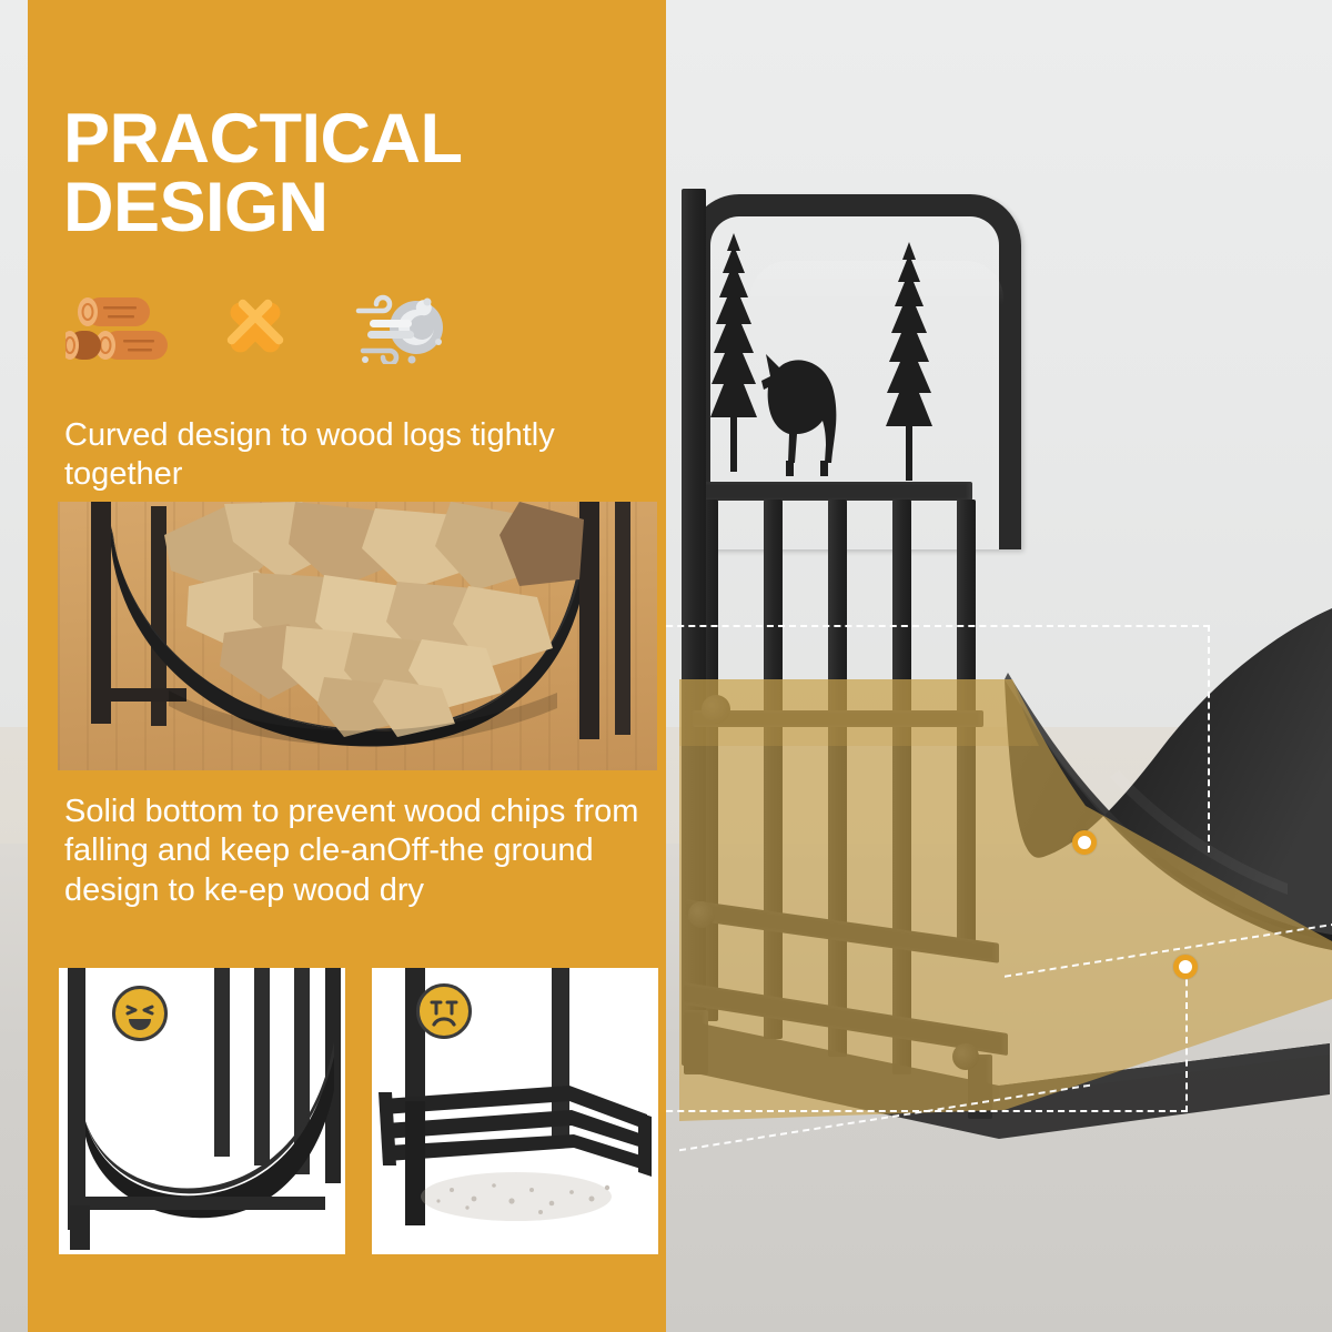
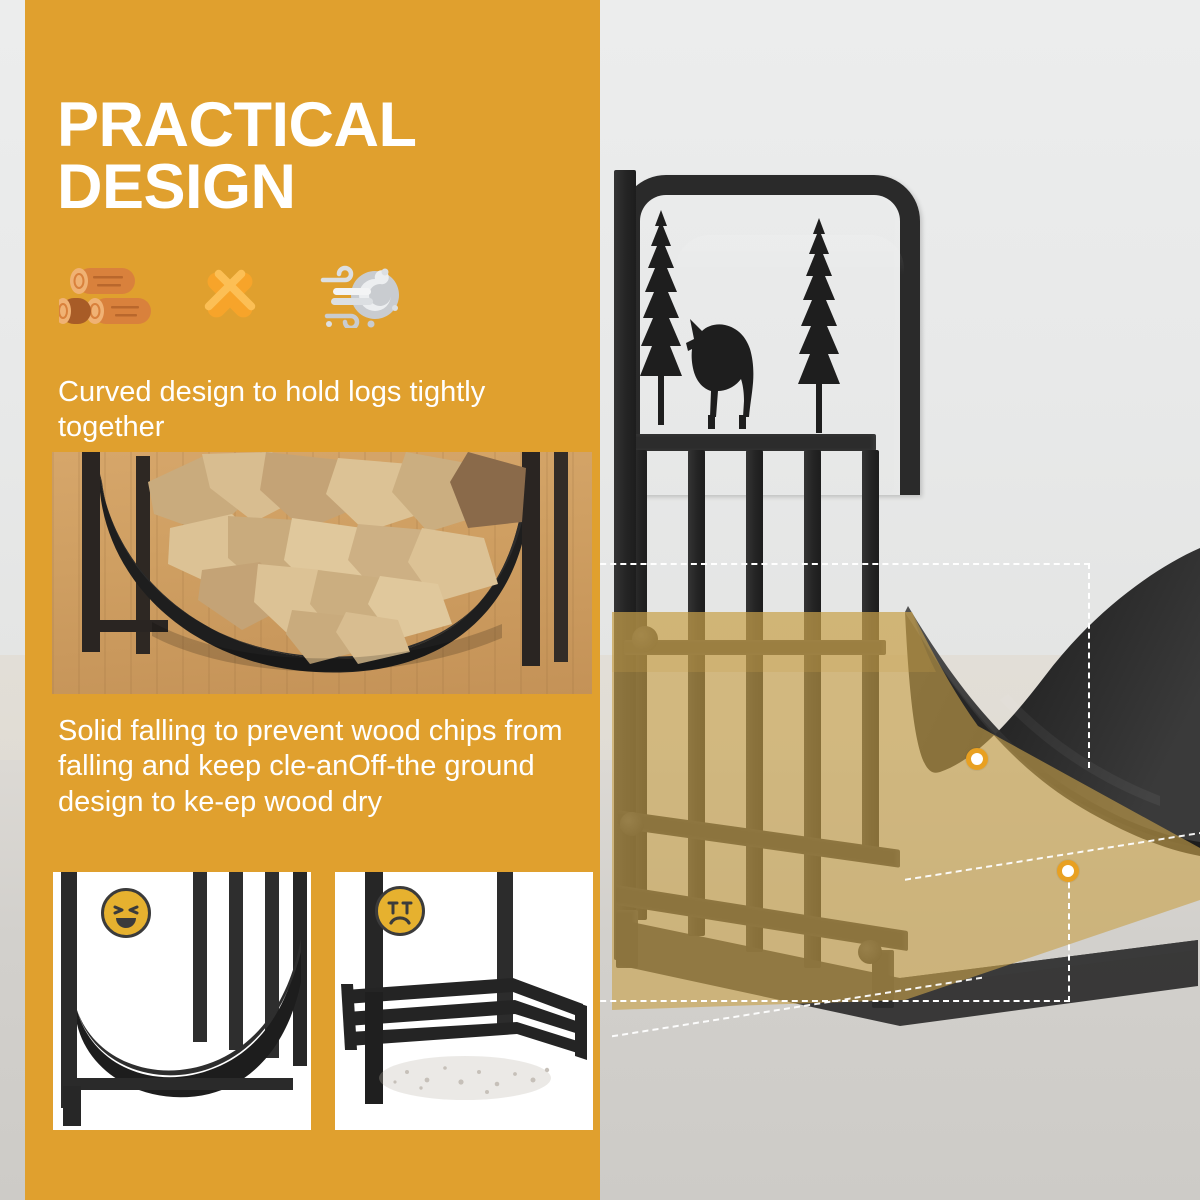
  PRACTICAL
  DESIGN
- Curved design to wood logs tightly together
+ Curved design to hold logs tightly together
- Solid bottom to prevent wood chips from falling and keep cle-anOff-the ground design to ke-ep wood dry
+ Solid falling to prevent wood chips from falling and keep cle-anOff-the ground design to ke-ep wood dry
